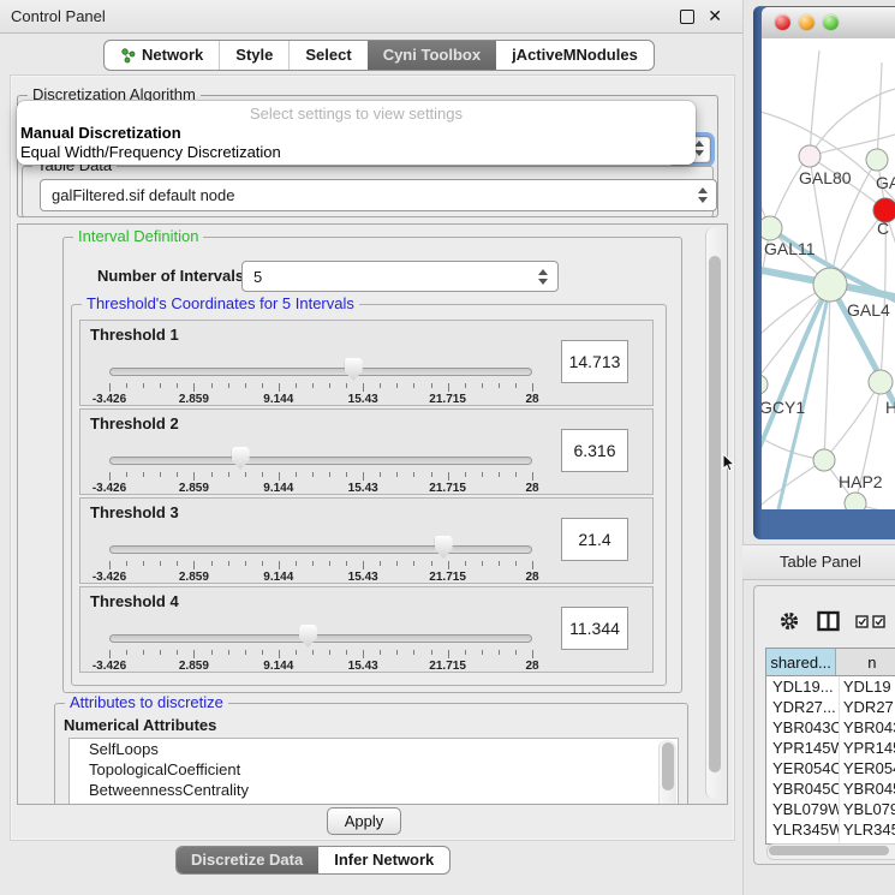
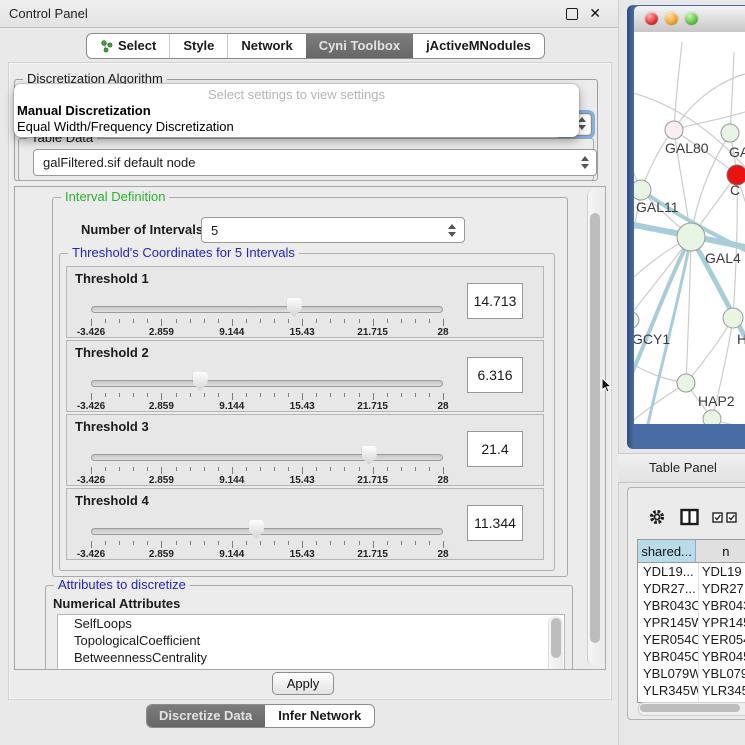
  Control Panel
  ✕
- Network
+ Select
  Style
- Select
+ Network
  Cyni Toolbox
  jActiveMNodules
  Discretization Algorithm
  Select settings to view settings
  Manual Discretization
  Equal Width/Frequency Discretization
  Table Data
  galFiltered.sif default node
  Interval Definition
  Number of Intervals
  5
  Threshold's Coordinates for 5 Intervals
  Threshold 1
  -3.426
  2.859
  9.144
  15.43
  21.715
  28
  14.713
  Threshold 2
  -3.426
  2.859
  9.144
  15.43
  21.715
  28
  6.316
  Threshold 3
  -3.426
  2.859
  9.144
  15.43
  21.715
  28
  21.4
  Threshold 4
  -3.426
  2.859
  9.144
  15.43
  21.715
  28
  11.344
  Attributes to discretize
  Numerical Attributes
  SelfLoops
  TopologicalCoefficient
  BetweennessCentrality
  Apply
  Discretize Data
  Infer Network
  GAL80
  C
  GAL11
  GAL4
  GCY1
  H
  HAP2
  Table Panel
  shared...
  n
  YDL19...
  YDL19
  YDR27...
  YDR27
  YBR043C
  YBR04
  YPR145W
  YPR14
  YER054C
  YER05
  YBR045C
  YBR04
  YBL079W
  YBL07
  YLR345W
  YLR34
